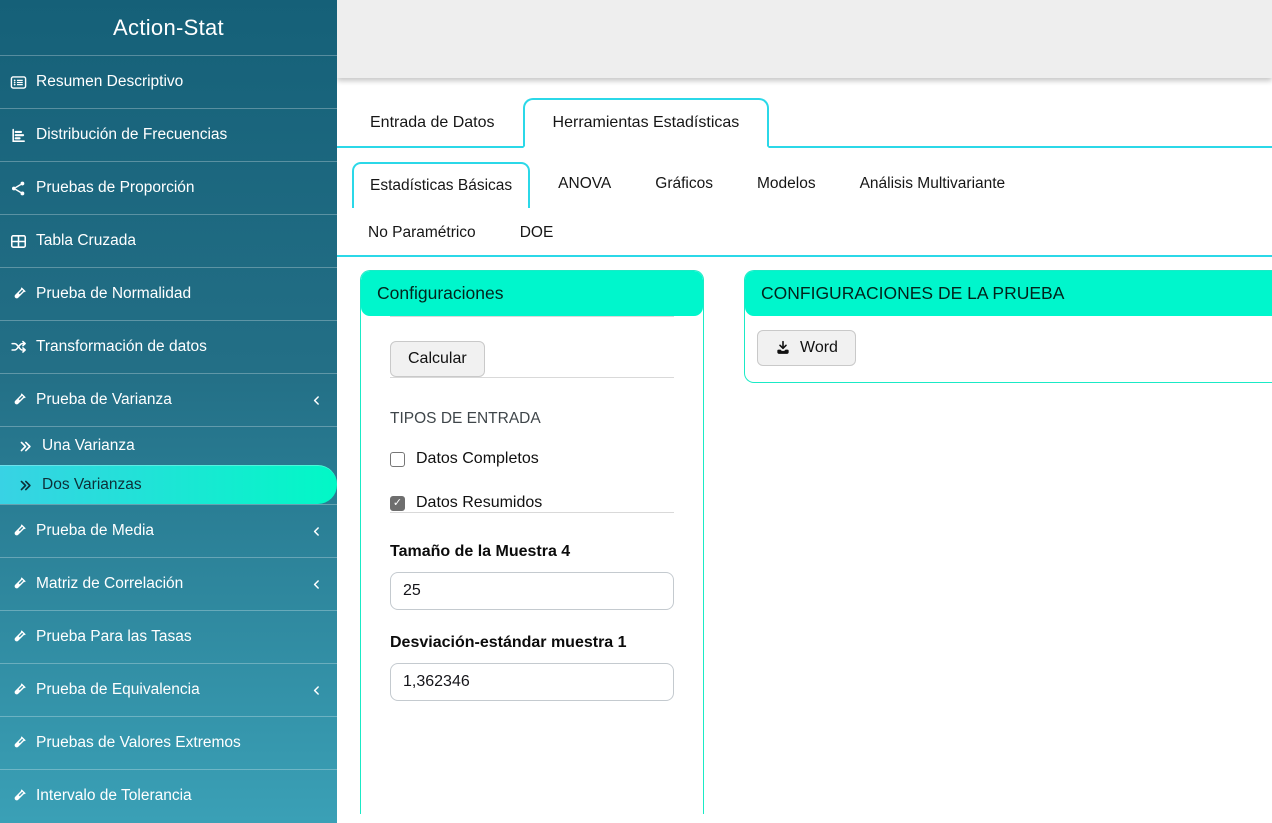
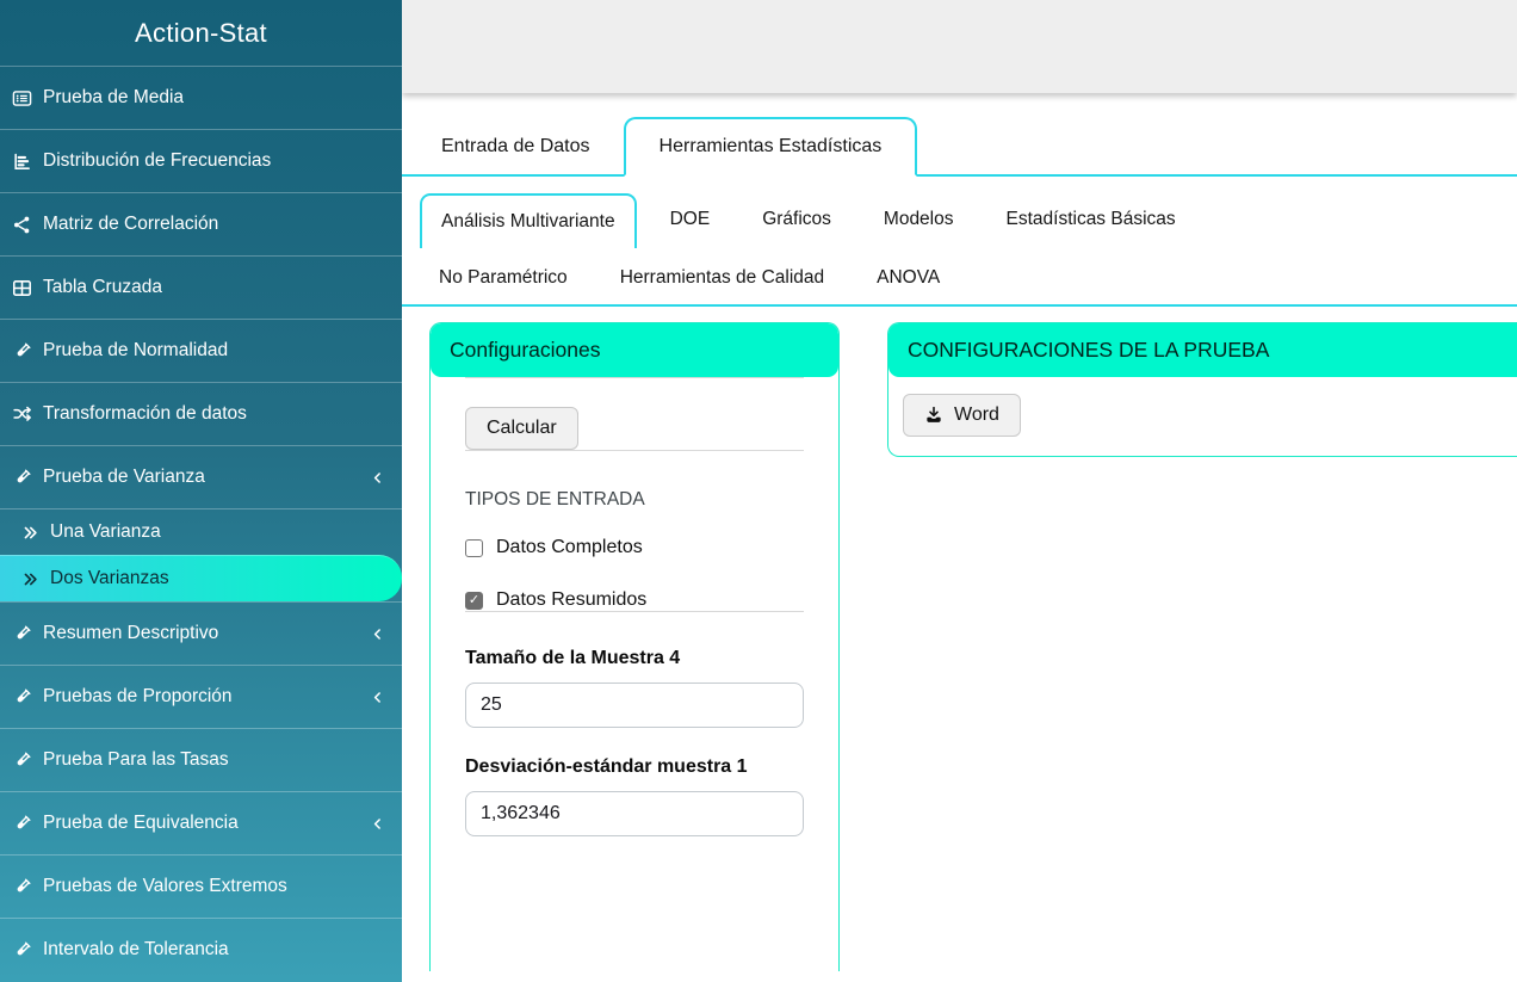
  Action-Stat
- Resumen Descriptivo
+ Prueba de Media
  Distribución de Frecuencias
- Pruebas de Proporción
+ Matriz de Correlación
  Tabla Cruzada
  Prueba de Normalidad
  Transformación de datos
  Prueba de Varianza
  Una Varianza
  Dos Varianzas
- Prueba de Media
+ Resumen Descriptivo
- Matriz de Correlación
+ Pruebas de Proporción
  Prueba Para las Tasas
  Prueba de Equivalencia
  Pruebas de Valores Extremos
  Intervalo de Tolerancia
  Entrada de Datos
  Herramientas Estadísticas
- Estadísticas Básicas
+ Análisis Multivariante
- ANOVA
+ DOE
  Gráficos
  Modelos
- Análisis Multivariante
+ Estadísticas Básicas
  No Paramétrico
+ Herramientas de Calidad
- DOE
+ ANOVA
  Configuraciones
  Calcular
  TIPOS DE ENTRADA
  Datos Completos
  Datos Resumidos
  Tamaño de la Muestra 4
  25
  Desviación-estándar muestra 1
  1,362346
  CONFIGURACIONES DE LA PRUEBA
  Word
